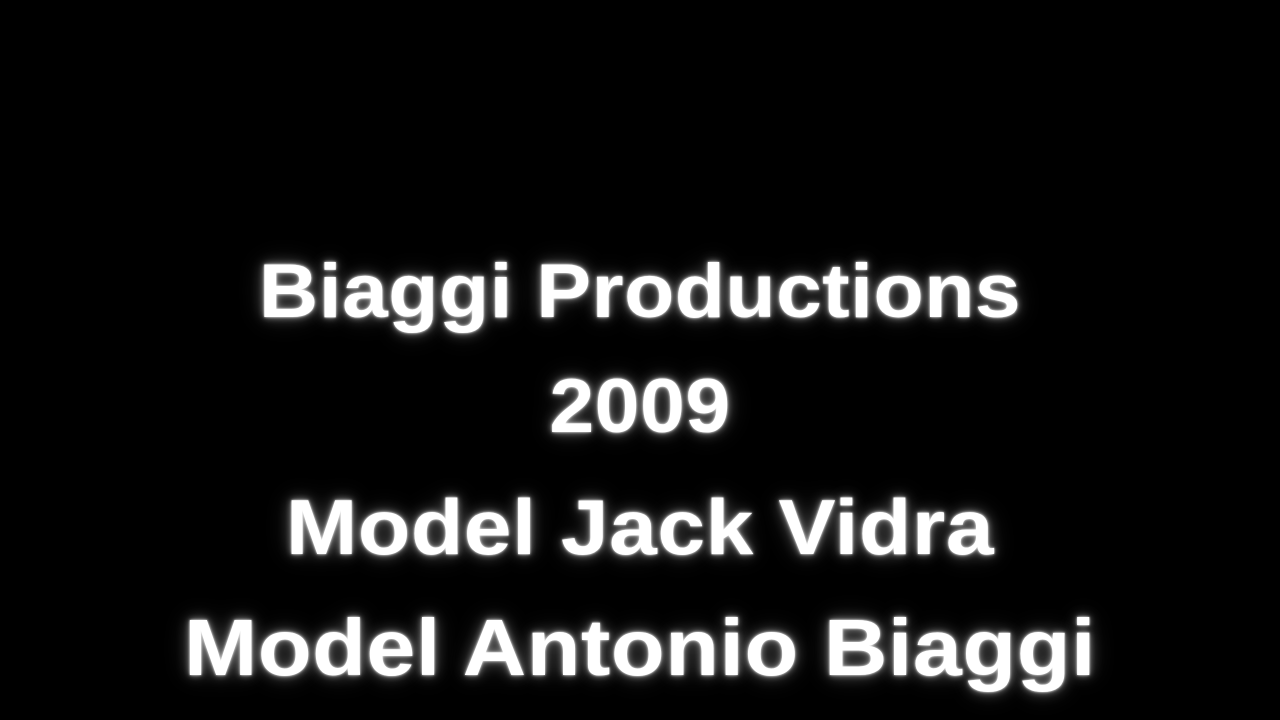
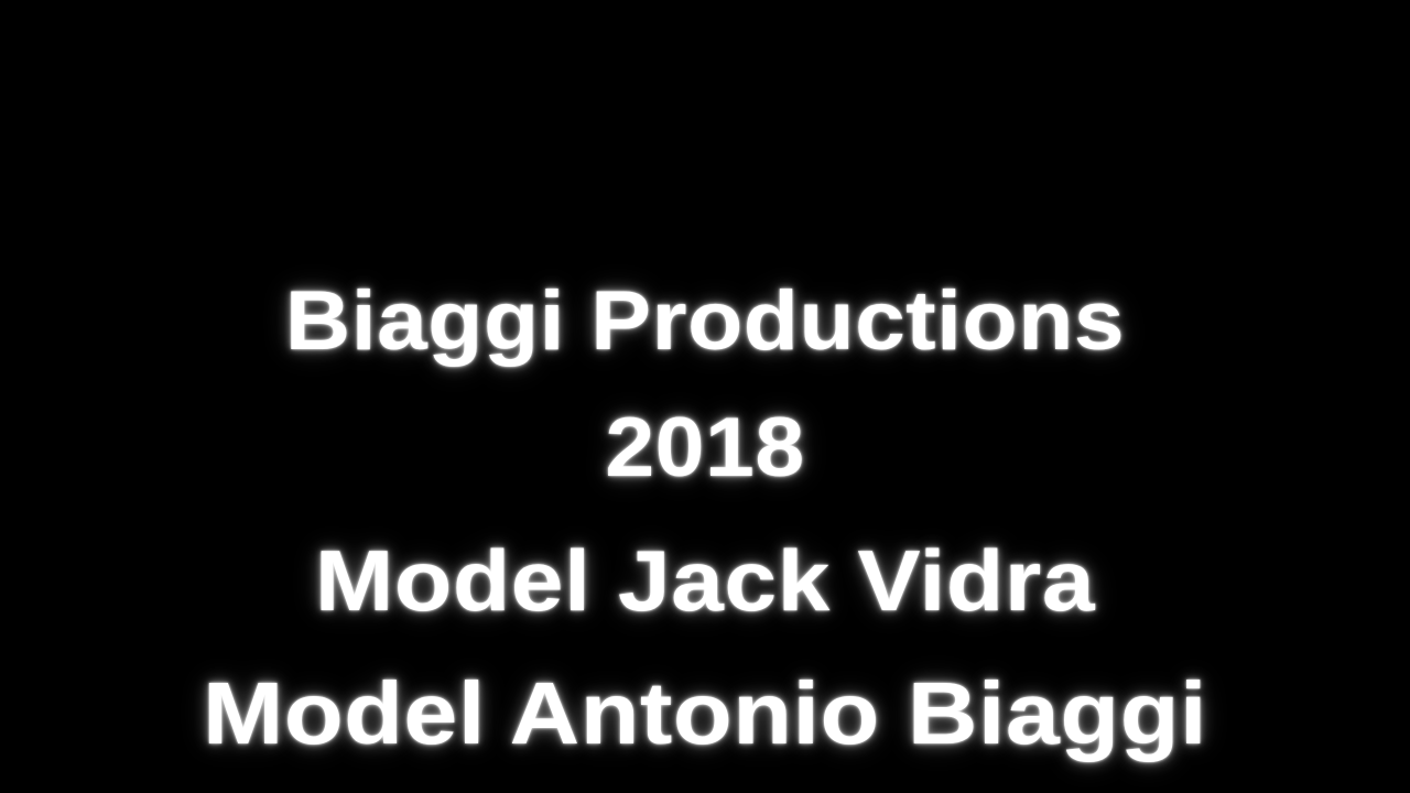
  Biaggi Productions
- 2009
+ 2018
  Model Jack Vidra
  Model Antonio Biaggi
